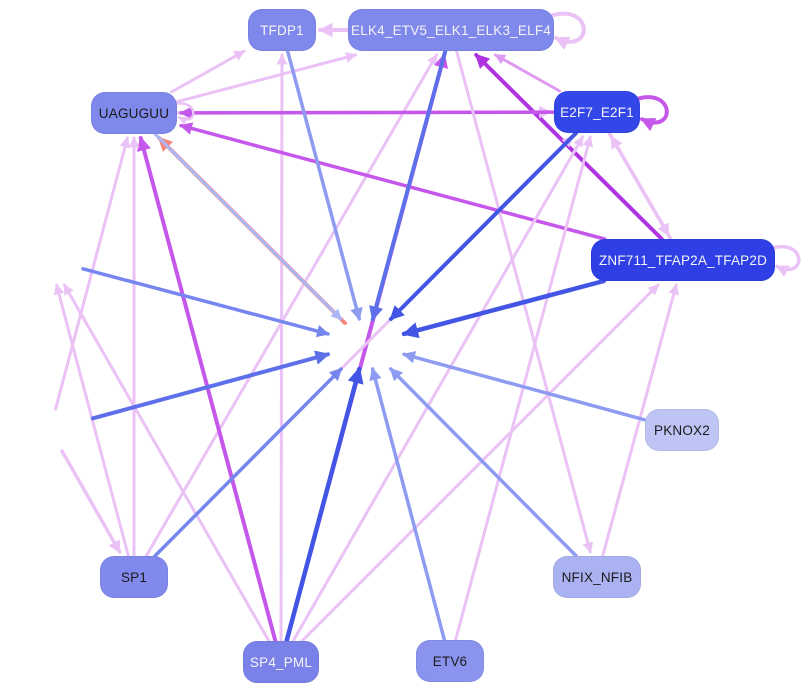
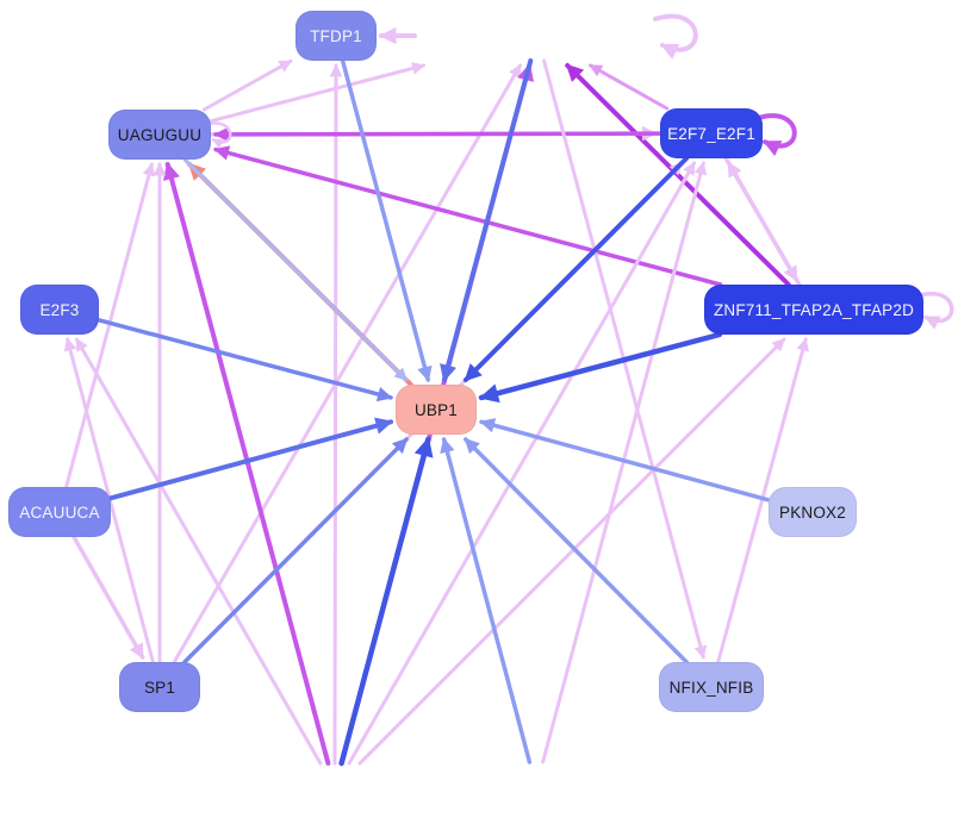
  TFDP1
- ELK4_ETV5_ELK1_ELK3_ELF4
  UAGUGUU
  E2F7_E2F1
+ E2F3
  ZNF711_TFAP2A_TFAP2D
+ UBP1
+ ACAUUCA
  PKNOX2
  SP1
  NFIX_NFIB
- SP4_PML
- ETV6
